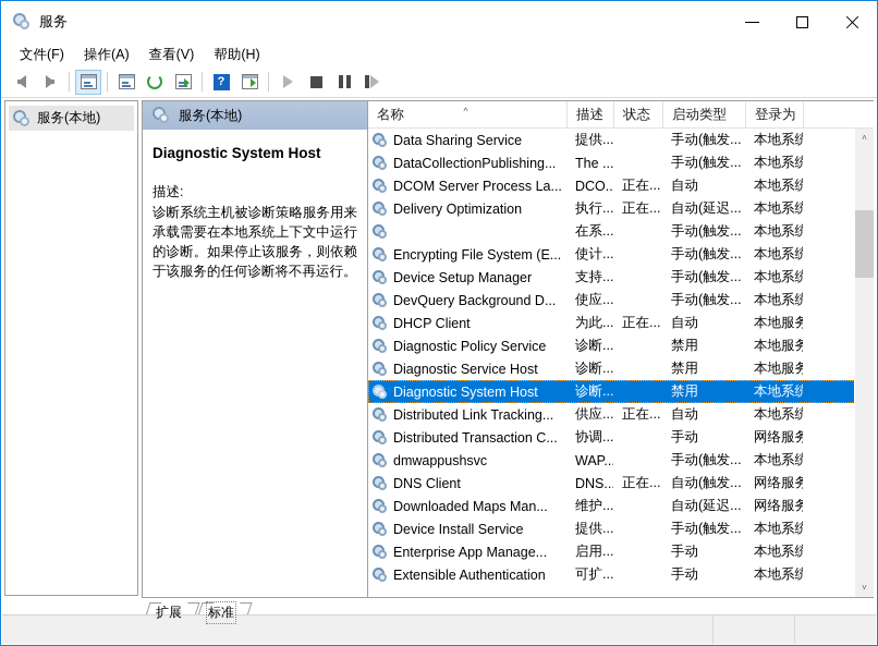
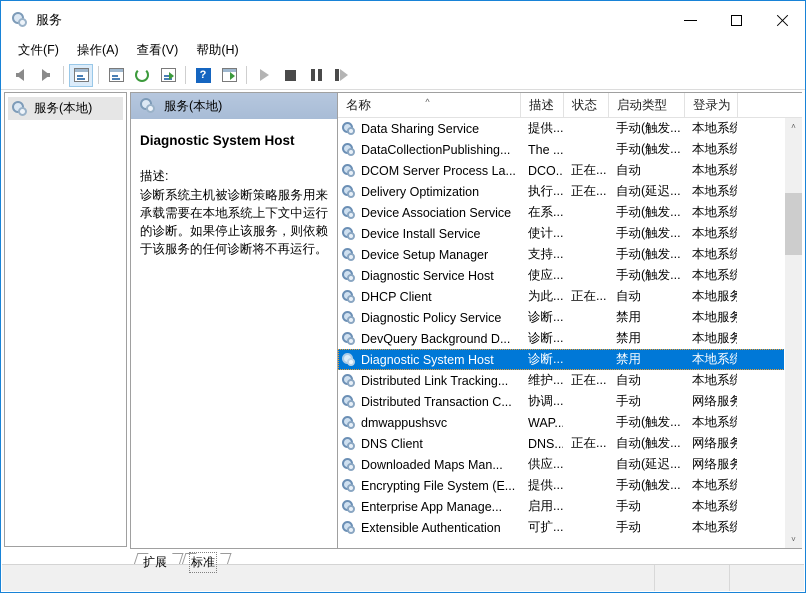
  服务
  文件(F)
  操作(A)
  查看(V)
  帮助(H)
  ?
  服务(本地)
  服务(本地)
  Diagnostic System Host
  描述:
  诊断系统主机被诊断策略服务用来承载需要在本地系统上下文中运行的诊断。如果停止该服务，则依赖于该服务的任何诊断将不再运行。
  名称
  ^
  描述
  状态
  启动类型
  登录为
  Data Sharing Service
  提供...
  手动(触发...
  本地系统
  DataCollectionPublishing...
  The ...
  手动(触发...
  本地系统
  DCOM Server Process La...
  DCO..
  正在...
  自动
  本地系统
  Delivery Optimization
  执行...
  正在...
  自动(延迟...
  本地系统
+ Device Association Service
  在系...
  手动(触发...
  本地系统
- Encrypting File System (E...
+ Device Install Service
  使计...
  手动(触发...
  本地系统
  Device Setup Manager
  支持...
  手动(触发...
  本地系统
- DevQuery Background D...
+ Diagnostic Service Host
  使应...
  手动(触发...
  本地系统
  DHCP Client
  为此...
  正在...
  自动
  本地服务
  Diagnostic Policy Service
  诊断...
  禁用
  本地服务
- Diagnostic Service Host
+ DevQuery Background D...
  诊断...
  禁用
  本地服务
  Diagnostic System Host
  诊断...
  禁用
  本地系统
  Distributed Link Tracking...
- 供应...
+ 维护...
  正在...
  自动
  本地系统
  Distributed Transaction C...
  协调...
  手动
  网络服务
  dmwappushsvc
  WAP..
  手动(触发...
  本地系统
  DNS Client
  DNS..
  正在...
  自动(触发...
  网络服务
  Downloaded Maps Man...
- 维护...
+ 供应...
  自动(延迟...
  网络服务
- Device Install Service
+ Encrypting File System (E...
  提供...
  手动(触发...
  本地系统
  Enterprise App Manage...
  启用...
  手动
  本地系统
  Extensible Authentication
  可扩...
  手动
  本地系统
  ˄
  ˅
  扩展
  标准
